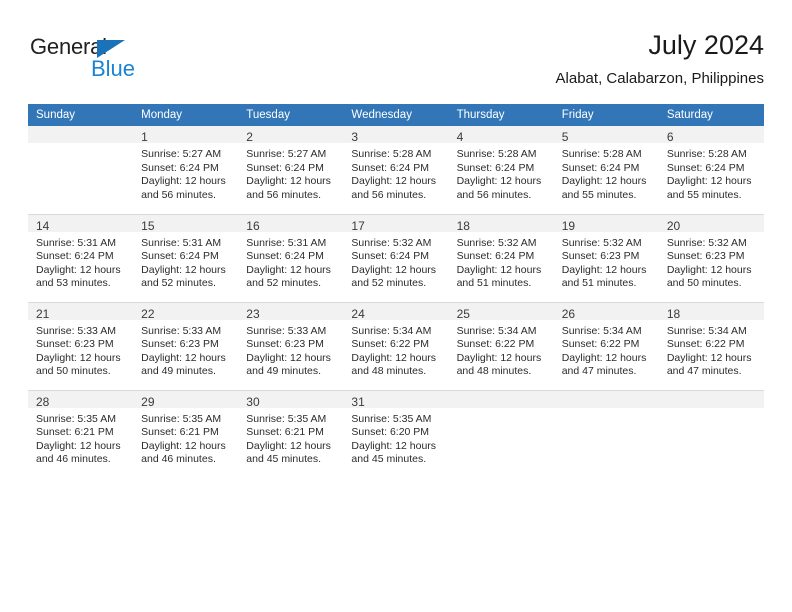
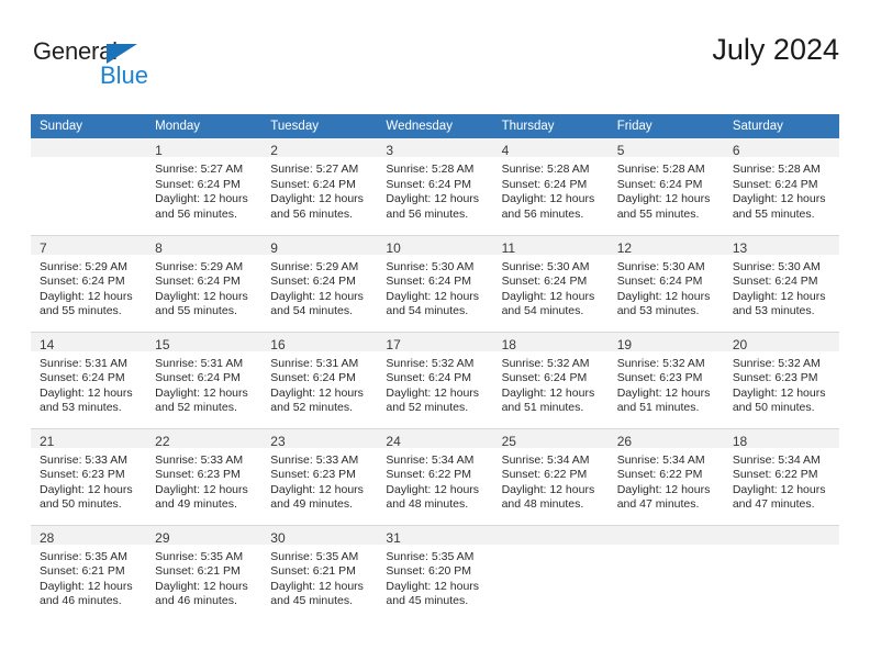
  General
  Blue
  July 2024
- Alabat, Calabarzon, Philippines
  Sunday	Monday	Tuesday	Wednesday	Thursday	Friday	Saturday
  	1Sunrise: 5:27 AMSunset: 6:24 PMDaylight: 12 hoursand 56 minutes.	2Sunrise: 5:27 AMSunset: 6:24 PMDaylight: 12 hoursand 56 minutes.	3Sunrise: 5:28 AMSunset: 6:24 PMDaylight: 12 hoursand 56 minutes.	4Sunrise: 5:28 AMSunset: 6:24 PMDaylight: 12 hoursand 56 minutes.	5Sunrise: 5:28 AMSunset: 6:24 PMDaylight: 12 hoursand 55 minutes.	6Sunrise: 5:28 AMSunset: 6:24 PMDaylight: 12 hoursand 55 minutes.
+ 7Sunrise: 5:29 AMSunset: 6:24 PMDaylight: 12 hoursand 55 minutes.	8Sunrise: 5:29 AMSunset: 6:24 PMDaylight: 12 hoursand 55 minutes.	9Sunrise: 5:29 AMSunset: 6:24 PMDaylight: 12 hoursand 54 minutes.	10Sunrise: 5:30 AMSunset: 6:24 PMDaylight: 12 hoursand 54 minutes.	11Sunrise: 5:30 AMSunset: 6:24 PMDaylight: 12 hoursand 54 minutes.	12Sunrise: 5:30 AMSunset: 6:24 PMDaylight: 12 hoursand 53 minutes.	13Sunrise: 5:30 AMSunset: 6:24 PMDaylight: 12 hoursand 53 minutes.
  14Sunrise: 5:31 AMSunset: 6:24 PMDaylight: 12 hoursand 53 minutes.	15Sunrise: 5:31 AMSunset: 6:24 PMDaylight: 12 hoursand 52 minutes.	16Sunrise: 5:31 AMSunset: 6:24 PMDaylight: 12 hoursand 52 minutes.	17Sunrise: 5:32 AMSunset: 6:24 PMDaylight: 12 hoursand 52 minutes.	18Sunrise: 5:32 AMSunset: 6:24 PMDaylight: 12 hoursand 51 minutes.	19Sunrise: 5:32 AMSunset: 6:23 PMDaylight: 12 hoursand 51 minutes.	20Sunrise: 5:32 AMSunset: 6:23 PMDaylight: 12 hoursand 50 minutes.
  21Sunrise: 5:33 AMSunset: 6:23 PMDaylight: 12 hoursand 50 minutes.	22Sunrise: 5:33 AMSunset: 6:23 PMDaylight: 12 hoursand 49 minutes.	23Sunrise: 5:33 AMSunset: 6:23 PMDaylight: 12 hoursand 49 minutes.	24Sunrise: 5:34 AMSunset: 6:22 PMDaylight: 12 hoursand 48 minutes.	25Sunrise: 5:34 AMSunset: 6:22 PMDaylight: 12 hoursand 48 minutes.	26Sunrise: 5:34 AMSunset: 6:22 PMDaylight: 12 hoursand 47 minutes.	18Sunrise: 5:34 AMSunset: 6:22 PMDaylight: 12 hoursand 47 minutes.
  28Sunrise: 5:35 AMSunset: 6:21 PMDaylight: 12 hoursand 46 minutes.	29Sunrise: 5:35 AMSunset: 6:21 PMDaylight: 12 hoursand 46 minutes.	30Sunrise: 5:35 AMSunset: 6:21 PMDaylight: 12 hoursand 45 minutes.	31Sunrise: 5:35 AMSunset: 6:20 PMDaylight: 12 hoursand 45 minutes.
